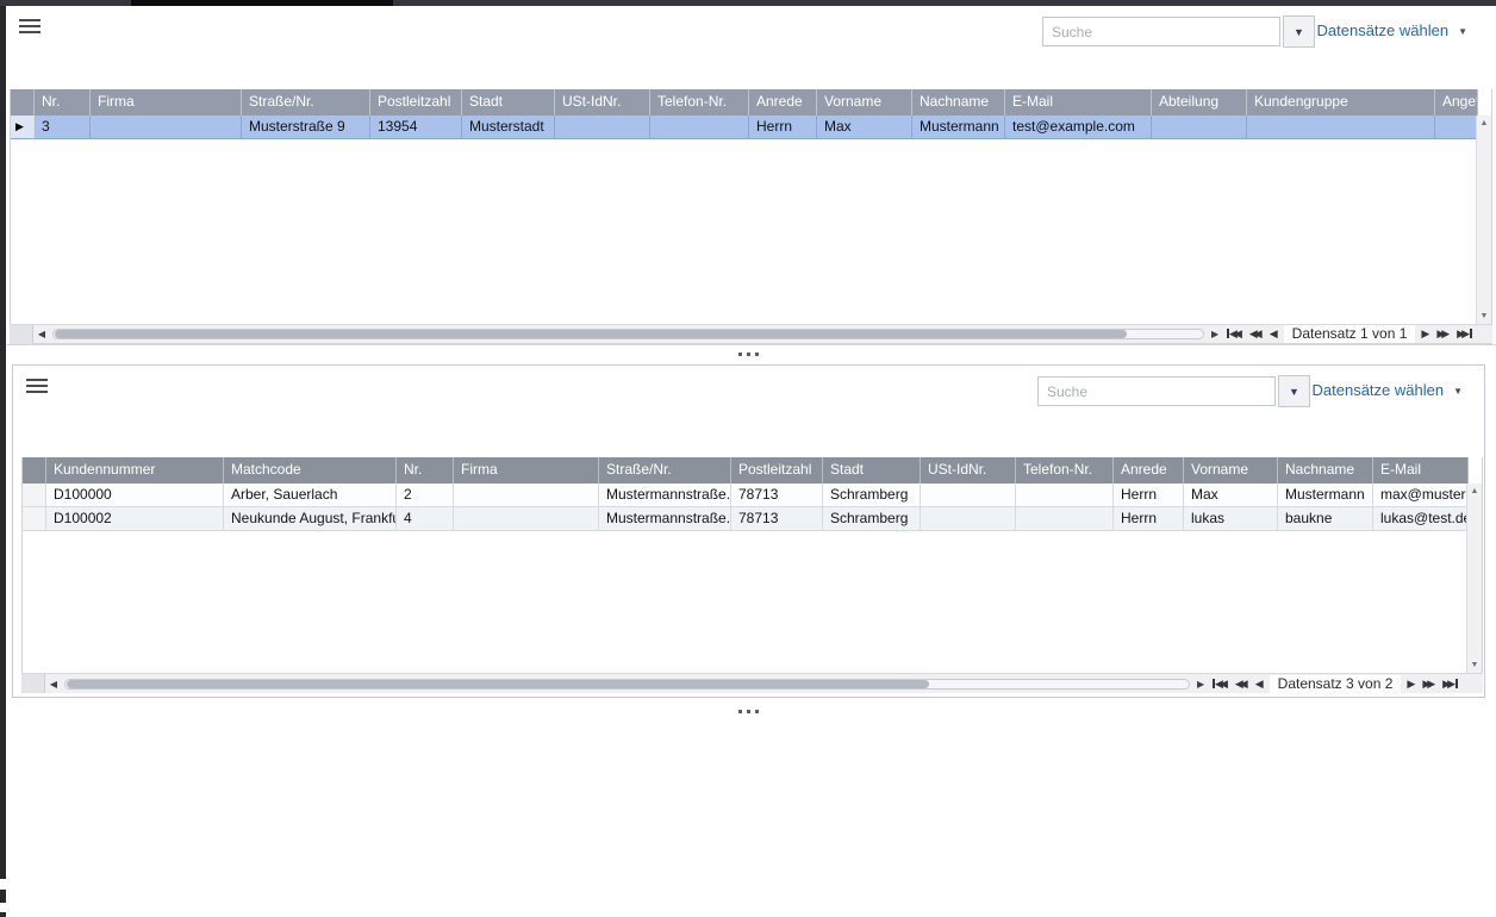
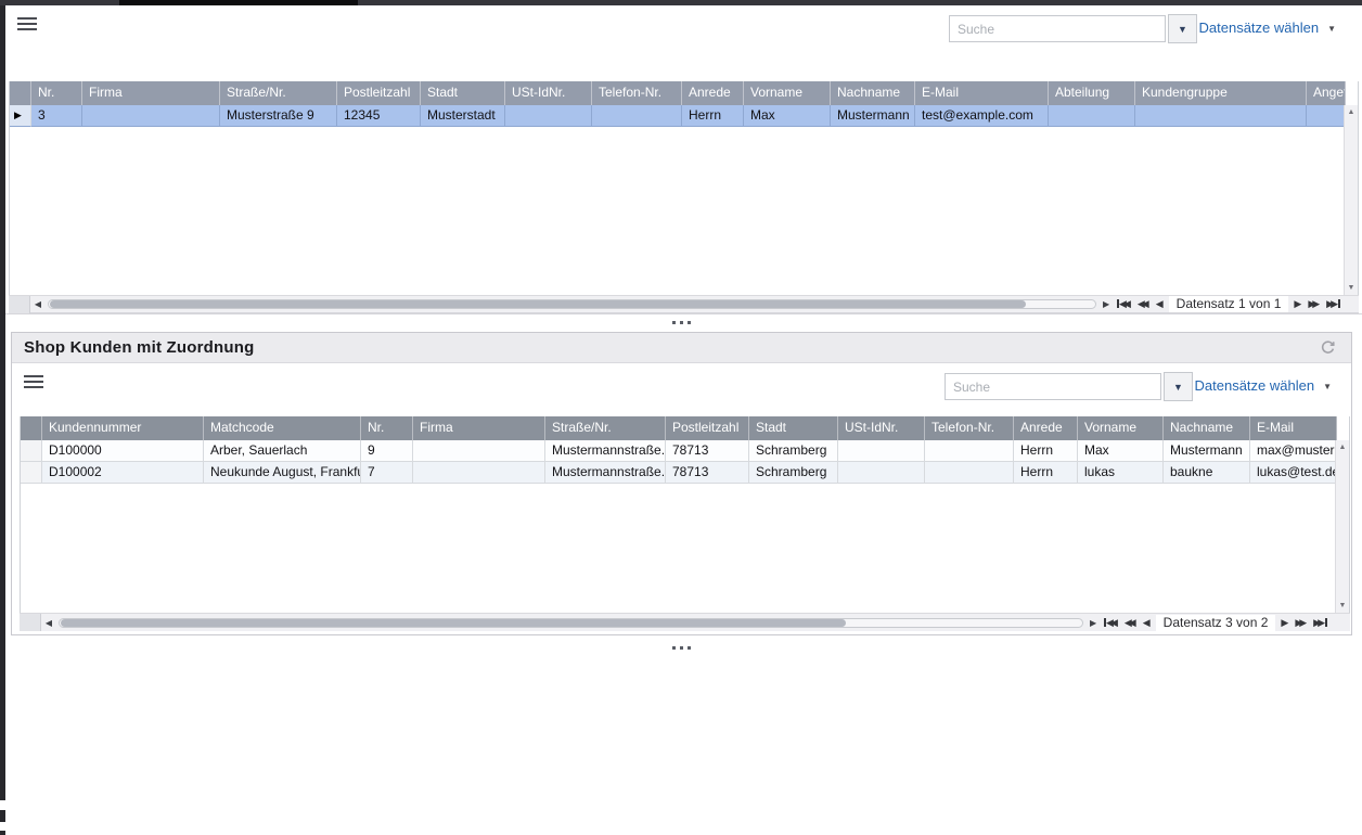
  Suche
  ▼
  Datensätze wählen ▼
  Nr.
  Firma
  Straße/Nr.
  Postleitzahl
  Stadt
  USt-IdNr.
  Telefon-Nr.
  Anrede
  Vorname
  Nachname
  E-Mail
  Abteilung
  Kundengruppe
  Angef
  ▶
  3
  Musterstraße 9
- 13954
+ 12345
  Musterstadt
  Herrn
  Max
  Mustermann
  test@example.com
  ◀
  ▶
  ◀◀
  ◀◀
  ◀
  Datensatz 1 von 1
  ▶
  ▶▶
  ▶▶
+ Shop Kunden mit Zuordnung
  Suche
  ▼
  Datensätze wählen ▼
  Kundennummer
  Matchcode
  Nr.
  Firma
  Straße/Nr.
  Postleitzahl
  Stadt
  USt-IdNr.
  Telefon-Nr.
  Anrede
  Vorname
  Nachname
  E-Mail
  D100000
  Arber, Sauerlach
- 2
+ 9
  Mustermannstraße.
  78713
  Schramberg
  Herrn
  Max
  Mustermann
  max@muster
  D100002
  Neukunde August, Frankf
- 4
+ 7
  Mustermannstraße.
  78713
  Schramberg
  Herrn
  lukas
  baukne
  lukas@test.d
  ◀
  ▶
  ◀◀
  ◀◀
  ◀
  Datensatz 3 von 2
  ▶
  ▶▶
  ▶▶
